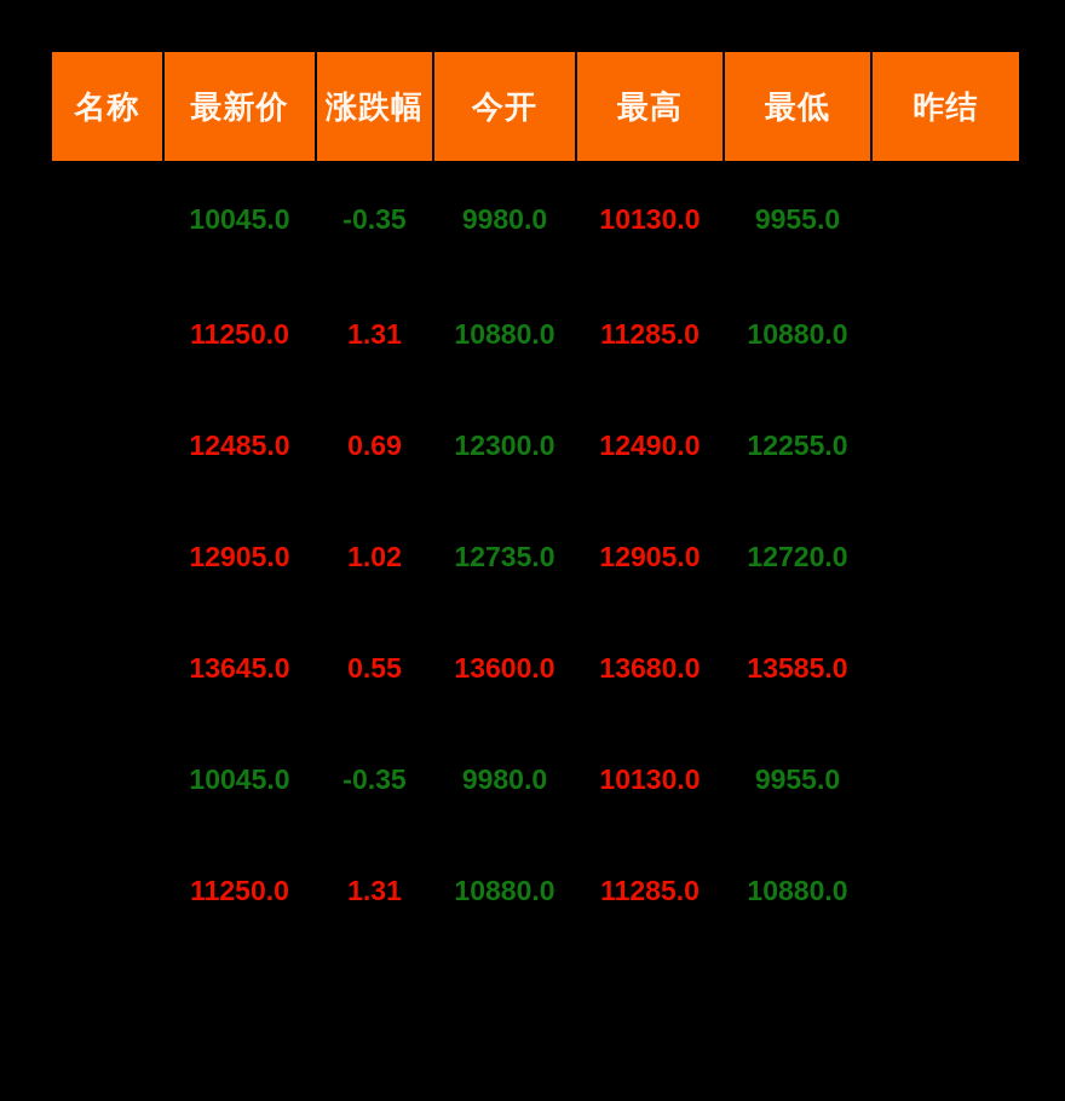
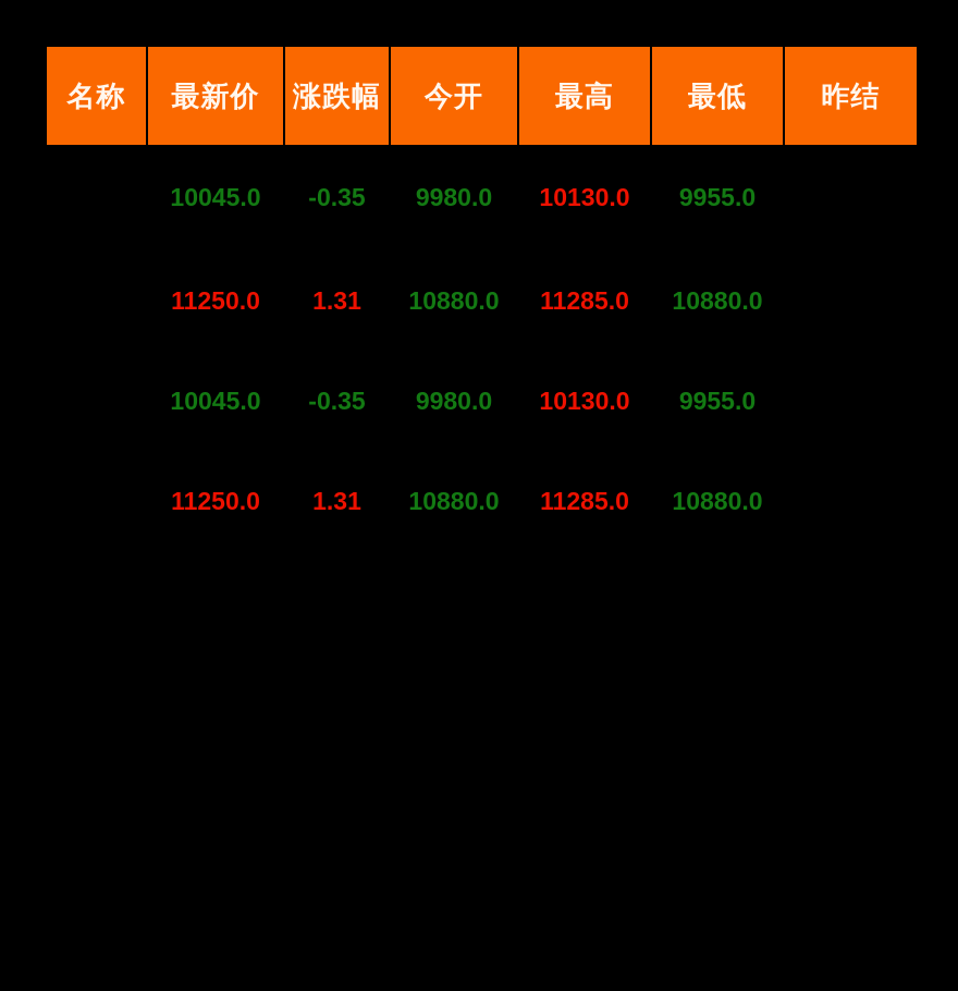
  名称	最新价	涨跌幅	今开	最高	最低	昨结
  	10045.0	-0.35	9980.0	10130.0	9955.0
  	11250.0	1.31	10880.0	11285.0	10880.0
- 	12485.0	0.69	12300.0	12490.0	12255.0
- 	12905.0	1.02	12735.0	12905.0	12720.0
- 	13645.0	0.55	13600.0	13680.0	13585.0
  	10045.0	-0.35	9980.0	10130.0	9955.0
  	11250.0	1.31	10880.0	11285.0	10880.0
